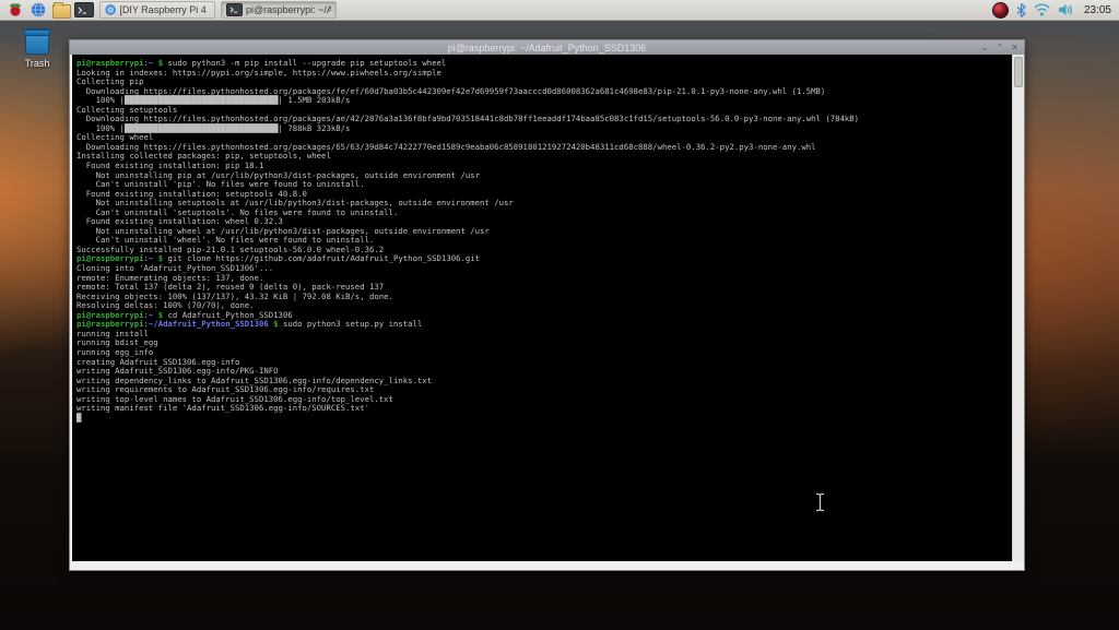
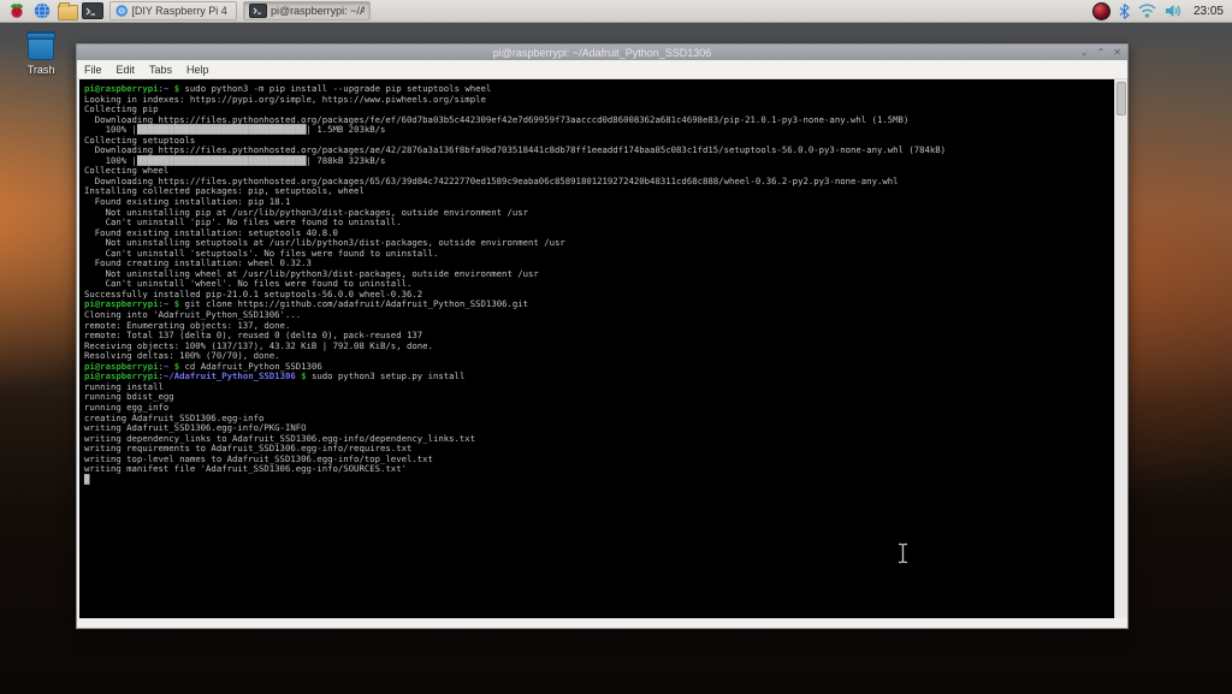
  [DIY Raspberry Pi 4
  pi@raspberrypi: ~/A
  23:05
  Trash
  pi@raspberrypi: ~/Adafruit_Python_SSD1306
  ⌄
  ⌃
  ✕
+ File
+ Edit
+ Tabs
+ Help
  pi@raspberrypi:~ $ sudo python3 -m pip install --upgrade pip setuptools wheel
  Looking in indexes: https://pypi.org/simple, https://www.piwheels.org/simple
  Collecting pip
  Downloading https://files.pythonhosted.org/packages/fe/ef/60d7ba03b5c442309ef42e7d69959f73aacccd0d86008362a681c4698e83/pip-21.0.1-py3-none-any.whl (1.5MB)
  100% |████████████████████████████████| 1.5MB 203kB/s
  Collecting setuptools
  Downloading https://files.pythonhosted.org/packages/ae/42/2876a3a136f8bfa9bd703518441c8db78ff1eeaddf174baa85c083c1fd15/setuptools-56.0.0-py3-none-any.whl (784kB)
  100% |████████████████████████████████| 788kB 323kB/s
  Collecting wheel
  Downloading https://files.pythonhosted.org/packages/65/63/39d84c74222770ed1589c9eaba06c85891801219272420b48311cd68c888/wheel-0.36.2-py2.py3-none-any.whl
  Installing collected packages: pip, setuptools, wheel
  Found existing installation: pip 18.1
  Not uninstalling pip at /usr/lib/python3/dist-packages, outside environment /usr
  Can't uninstall 'pip'. No files were found to uninstall.
  Found existing installation: setuptools 40.8.0
  Not uninstalling setuptools at /usr/lib/python3/dist-packages, outside environment /usr
  Can't uninstall 'setuptools'. No files were found to uninstall.
- Found existing installation: wheel 0.32.3
+ Found creating installation: wheel 0.32.3
  Not uninstalling wheel at /usr/lib/python3/dist-packages, outside environment /usr
  Can't uninstall 'wheel'. No files were found to uninstall.
  Successfully installed pip-21.0.1 setuptools-56.0.0 wheel-0.36.2
  pi@raspberrypi:~ $ git clone https://github.com/adafruit/Adafruit_Python_SSD1306.git
  Cloning into 'Adafruit_Python_SSD1306'...
  remote: Enumerating objects: 137, done.
- remote: Total 137 (delta 2), reused 0 (delta 0), pack-reused 137
+ remote: Total 137 (delta 0), reused 0 (delta 0), pack-reused 137
  Receiving objects: 100% (137/137), 43.32 KiB | 792.08 KiB/s, done.
  Resolving deltas: 100% (70/70), done.
  pi@raspberrypi:~ $ cd Adafruit_Python_SSD1306
  pi@raspberrypi:~/Adafruit_Python_SSD1306 $ sudo python3 setup.py install
  running install
  running bdist_egg
  running egg_info
  creating Adafruit_SSD1306.egg-info
  writing Adafruit_SSD1306.egg-info/PKG-INFO
  writing dependency_links to Adafruit_SSD1306.egg-info/dependency_links.txt
  writing requirements to Adafruit_SSD1306.egg-info/requires.txt
  writing top-level names to Adafruit_SSD1306.egg-info/top_level.txt
  writing manifest file 'Adafruit_SSD1306.egg-info/SOURCES.txt'
  █
